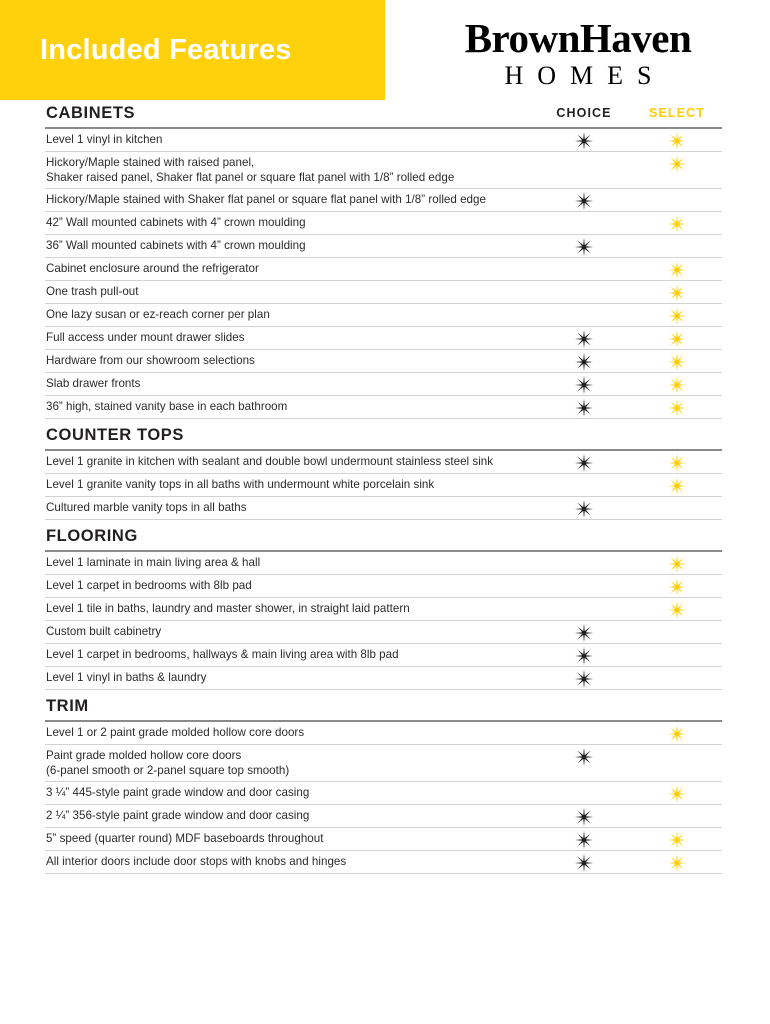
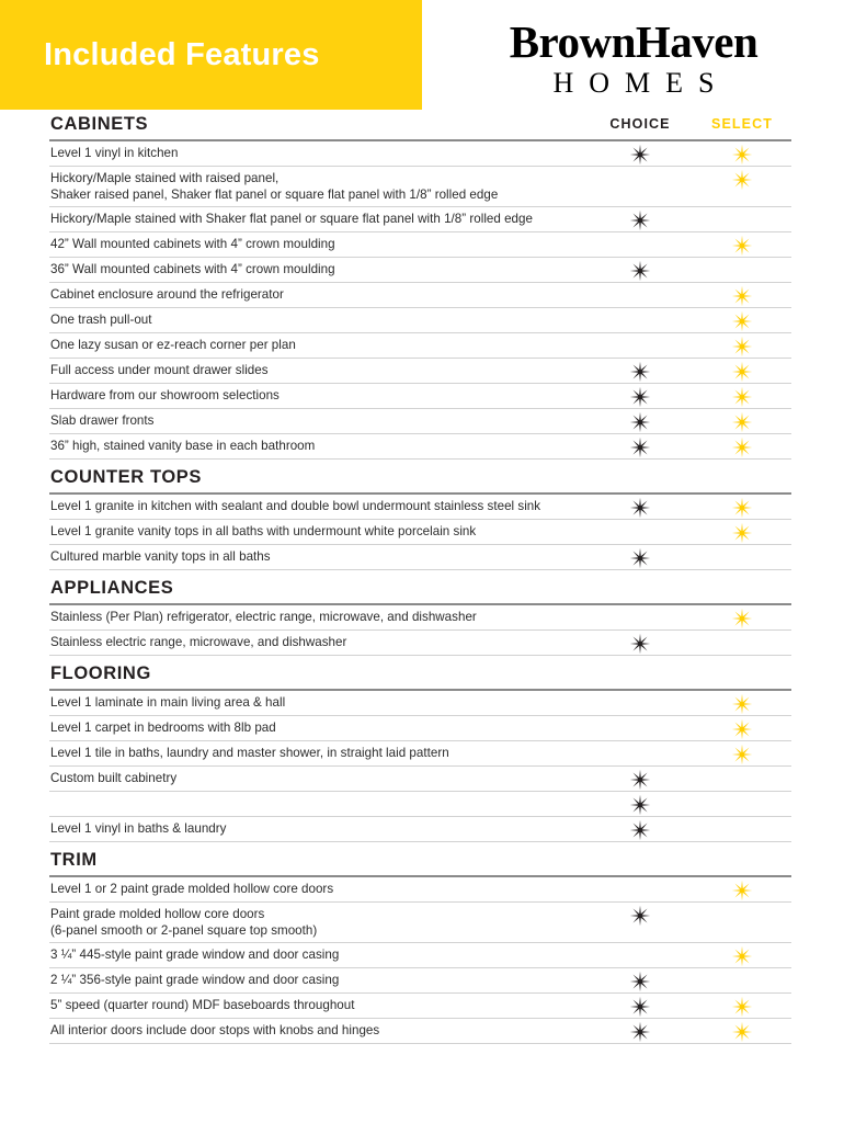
  Included Features
  BrownHaven
  HOMES
  CABINETS
  CHOICE
  SELECT
  Level 1 vinyl in kitchen
  Hickory/Maple stained with raised panel,
  Shaker raised panel, Shaker flat panel or square flat panel with 1/8” rolled edge
  Hickory/Maple stained with Shaker flat panel or square flat panel with 1/8” rolled edge
  42” Wall mounted cabinets with 4” crown moulding
  36” Wall mounted cabinets with 4” crown moulding
  Cabinet enclosure around the refrigerator
  One trash pull-out
  One lazy susan or ez-reach corner per plan
  Full access under mount drawer slides
  Hardware from our showroom selections
  Slab drawer fronts
  36” high, stained vanity base in each bathroom
  COUNTER TOPS
  Level 1 granite in kitchen with sealant and double bowl undermount stainless steel sink
  Level 1 granite vanity tops in all baths with undermount white porcelain sink
  Cultured marble vanity tops in all baths
+ APPLIANCES
+ Stainless (Per Plan) refrigerator, electric range, microwave, and dishwasher
+ Stainless electric range, microwave, and dishwasher
  FLOORING
  Level 1 laminate in main living area & hall
  Level 1 carpet in bedrooms with 8lb pad
  Level 1 tile in baths, laundry and master shower, in straight laid pattern
  Custom built cabinetry
- Level 1 carpet in bedrooms, hallways & main living area with 8lb pad
  Level 1 vinyl in baths & laundry
  TRIM
  Level 1 or 2 paint grade molded hollow core doors
  Paint grade molded hollow core doors
  (6-panel smooth or 2-panel square top smooth)
  3 ¼” 445-style paint grade window and door casing
  2 ¼” 356-style paint grade window and door casing
  5” speed (quarter round) MDF baseboards throughout
  All interior doors include door stops with knobs and hinges
